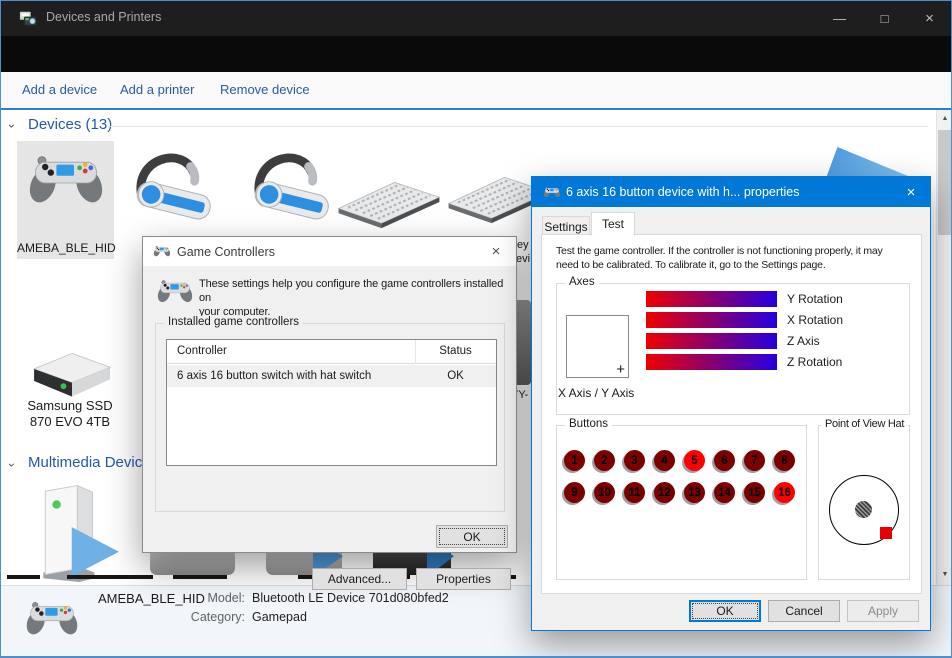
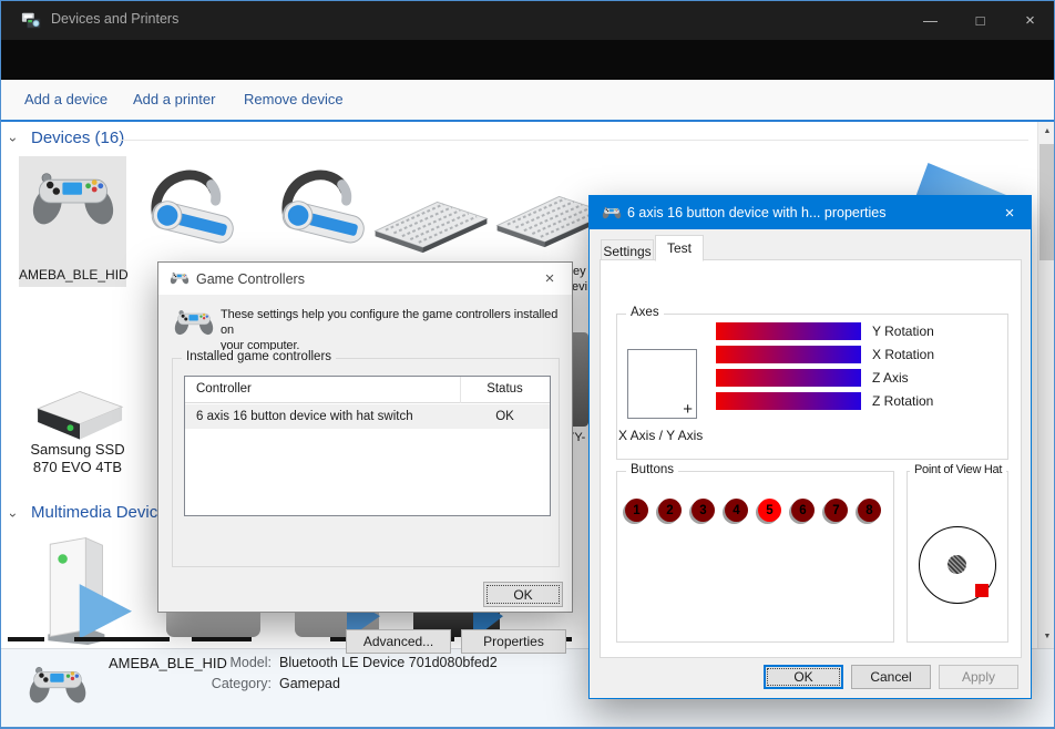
  Devices and Printers
  —
  □
  ×
  Add a device
  Add a printer
  Remove device
- Devices (13)
+ Devices (16)
  AMEBA_BLE_HID
  ey
  evi
  Samsung SSD
  870 EVO 4TB
  Multimedia Devic
  AMEBA_BLE_HID
  Model:
  Bluetooth LE Device 701d080bfed2
  Category:
  Gamepad
  Game Controllers
  ×
  These settings help you configure the game controllers installed on
  your computer.
  Installed game controllers
  Controller
  Status
- 6 axis 16 button switch with hat switch
+ 6 axis 16 button device with hat switch
  OK
  Advanced...
  Properties
  OK
  6 axis 16 button device with h... properties
  ×
  Settings
  Test
- Test the game controller. If the controller is not functioning properly, it may
- need to be calibrated. To calibrate it, go to the Settings page.
  Axes
  +
  Y Rotation
  X Rotation
  Z Axis
  Z Rotation
  X Axis / Y Axis
  Buttons
  1
  2
  3
  4
  5
  6
  7
  8
- 9
- 10
- 11
- 12
- 13
- 14
- 15
- 16
  Point of View Hat
  OK
  Cancel
  Apply
